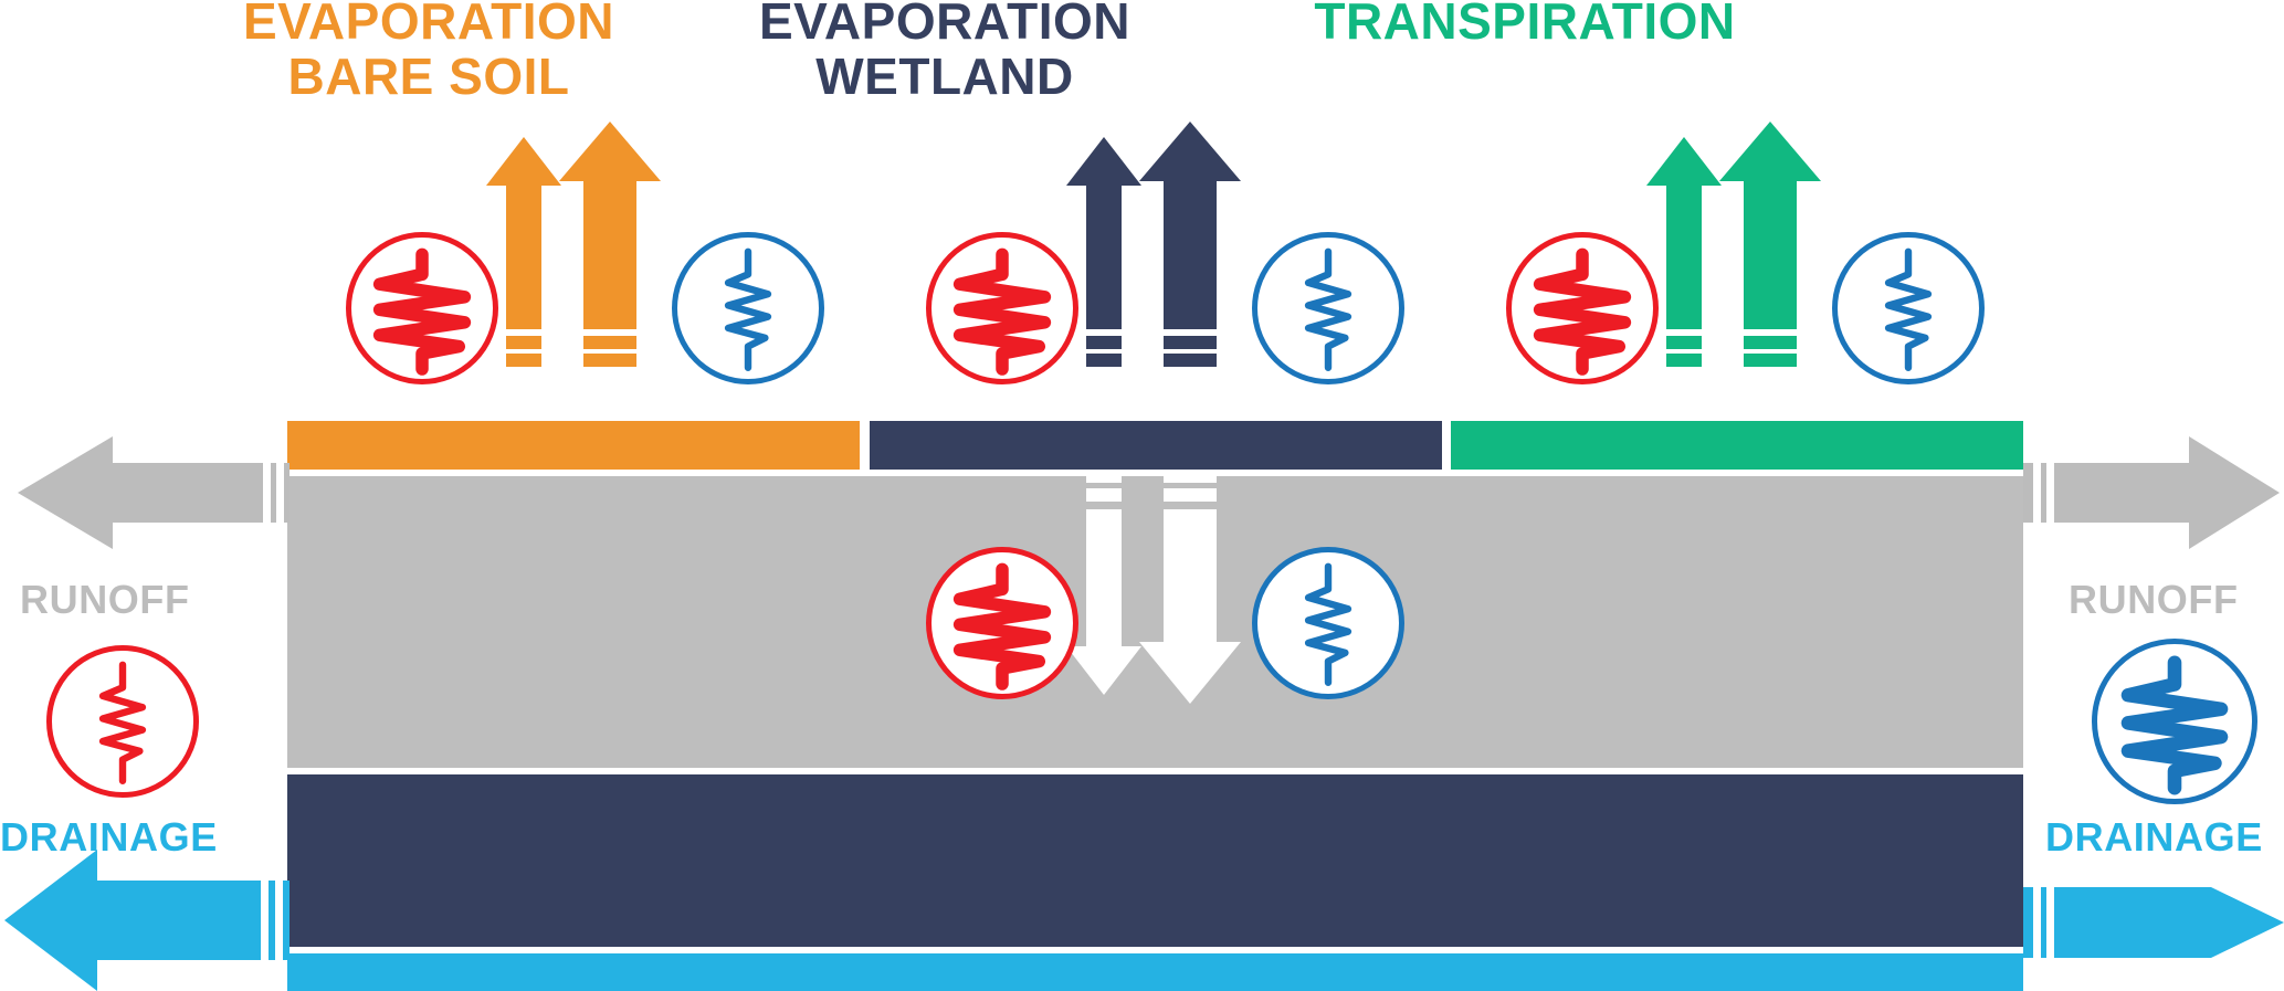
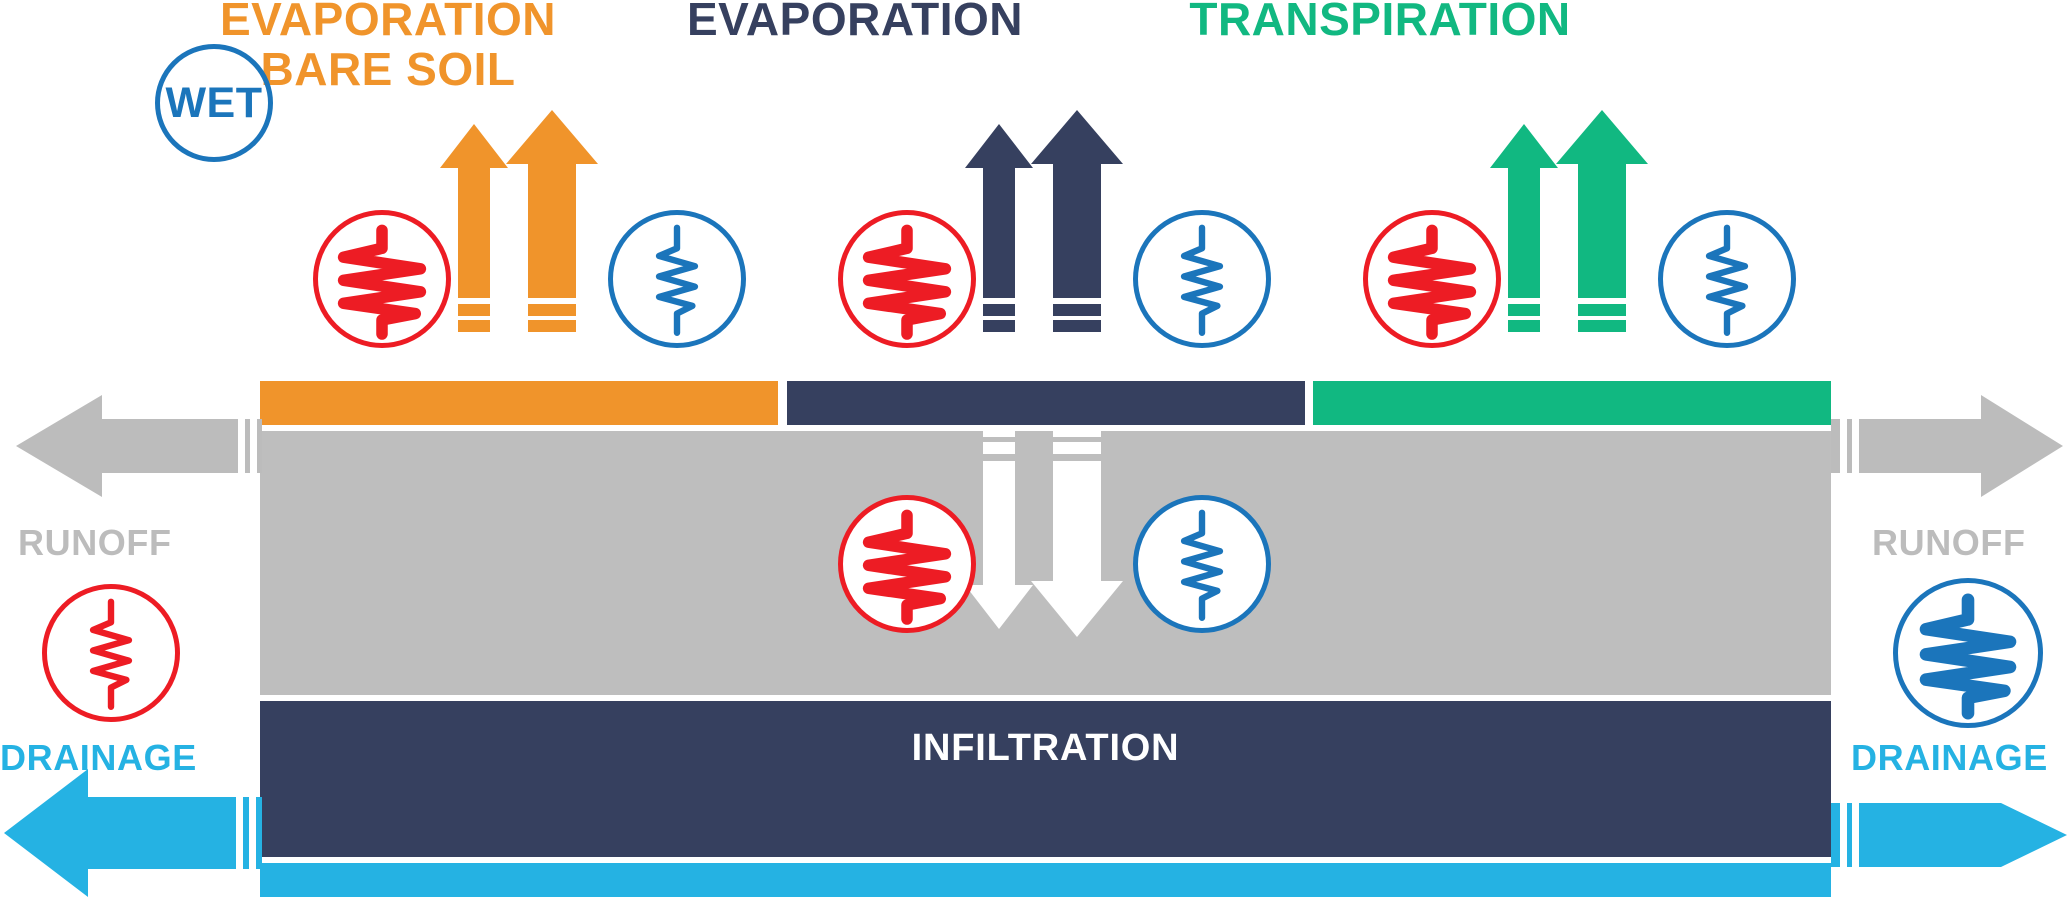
  EVAPORATION
  BARE SOIL
  EVAPORATION
- WETLAND
  TRANSPIRATION
+ WET
+ INFILTRATION
  RUNOFF
  DRAINAGE
  RUNOFF
  DRAINAGE
